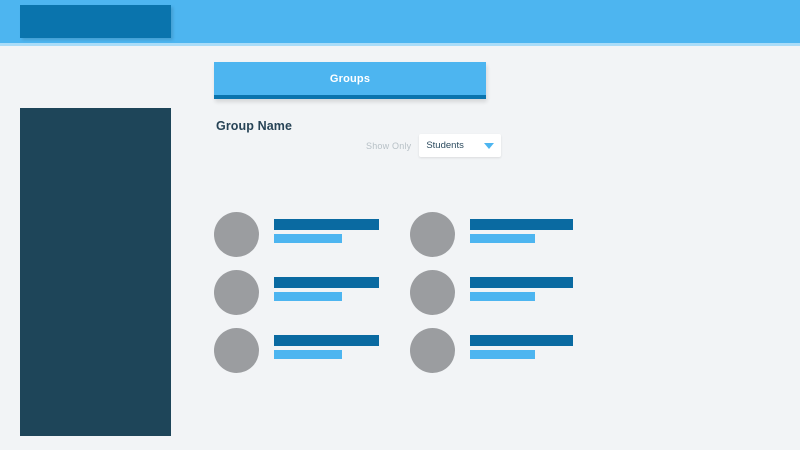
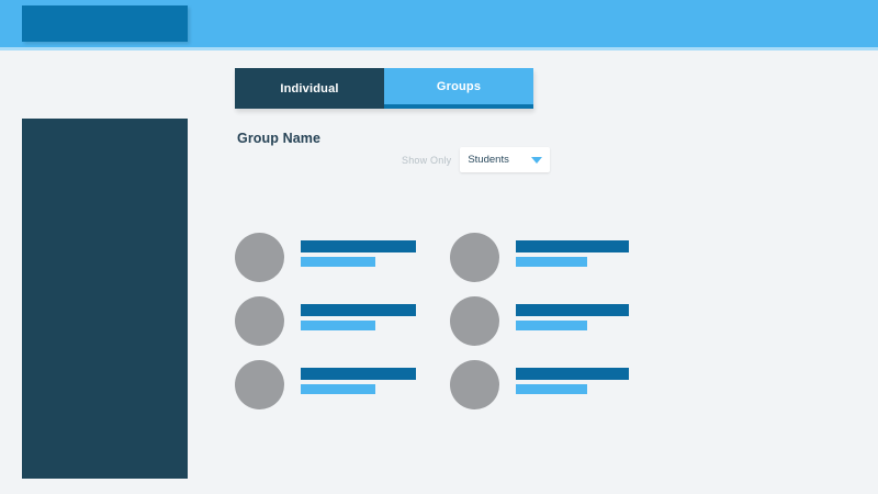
+ Individual
  Groups
  Group Name
  Show Only
  Students
